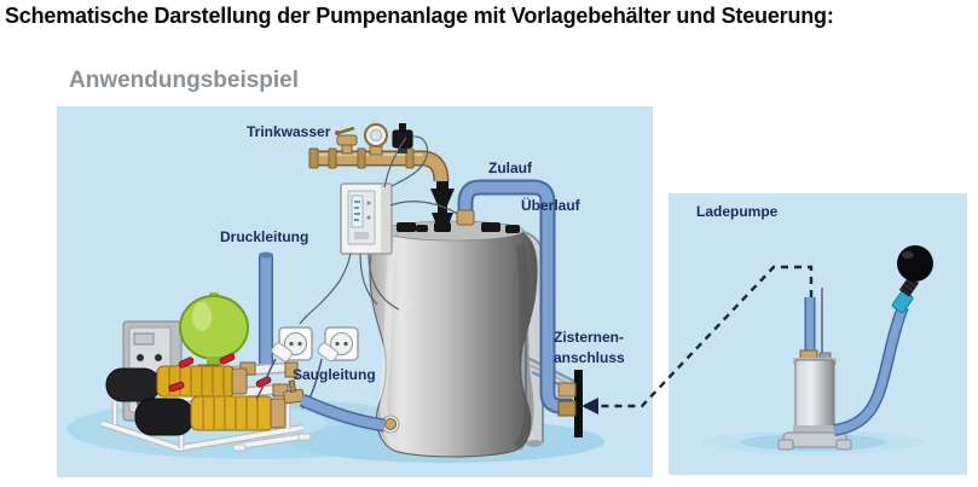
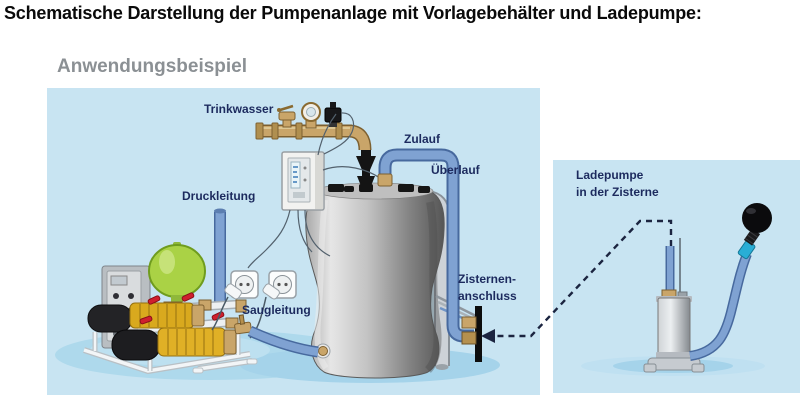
- Schematische Darstellung der Pumpenanlage mit Vorlagebehälter und Steuerung:
+ Schematische Darstellung der Pumpenanlage mit Vorlagebehälter und Ladepumpe:
  Anwendungsbeispiel
  Trinkwasser
  Zulauf
  Überlauf
  Druckleitung
  Saugleitung
  Zisternen-
  anschluss
  Ladepumpe
+ in der Zisterne
